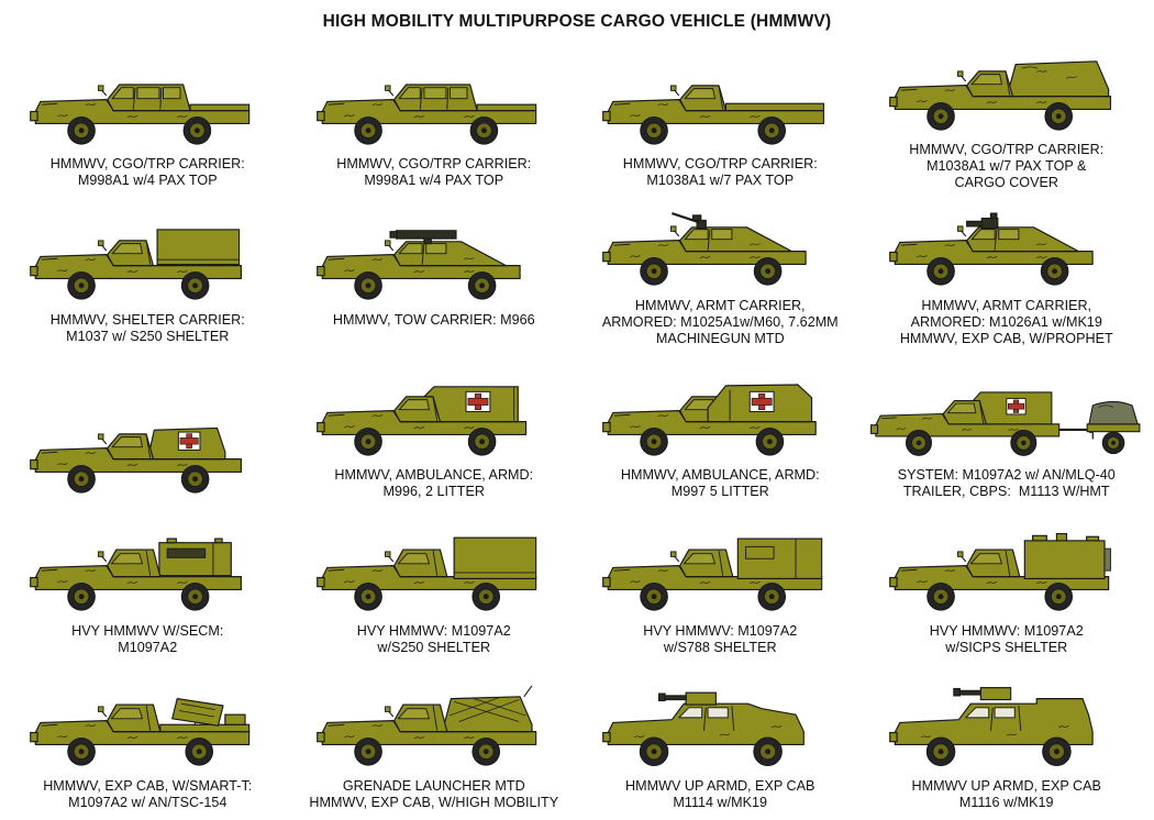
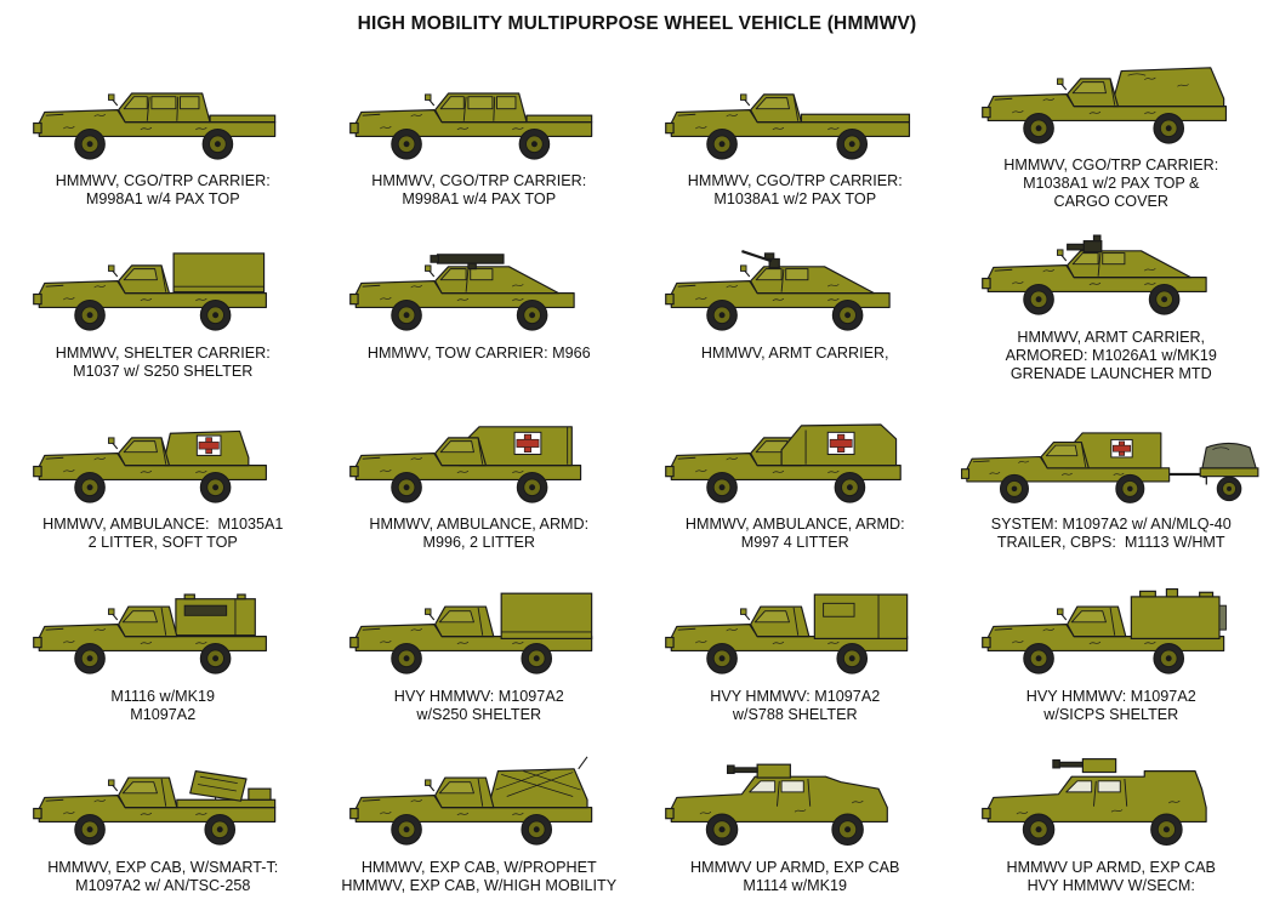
- HIGH MOBILITY MULTIPURPOSE CARGO VEHICLE (HMMWV)
+ HIGH MOBILITY MULTIPURPOSE WHEEL VEHICLE (HMMWV)
  HMMWV, CGO/TRP CARRIER:
  M998A1 w/4 PAX TOP
  HMMWV, CGO/TRP CARRIER:
  M998A1 w/4 PAX TOP
  HMMWV, CGO/TRP CARRIER:
- M1038A1 w/7 PAX TOP
+ M1038A1 w/2 PAX TOP
  HMMWV, CGO/TRP CARRIER:
- M1038A1 w/7 PAX TOP &
+ M1038A1 w/2 PAX TOP &
  CARGO COVER
  HMMWV, SHELTER CARRIER:
  M1037 w/ S250 SHELTER
  HMMWV, TOW CARRIER: M966
  HMMWV, ARMT CARRIER,
- ARMORED: M1025A1w/M60, 7.62MM
- MACHINEGUN MTD
  HMMWV, ARMT CARRIER,
  ARMORED: M1026A1 w/MK19
- HMMWV, EXP CAB, W/PROPHET
+ GRENADE LAUNCHER MTD
+ HMMWV, AMBULANCE: M1035A1
+ 2 LITTER, SOFT TOP
  HMMWV, AMBULANCE, ARMD:
  M996, 2 LITTER
  HMMWV, AMBULANCE, ARMD:
- M997 5 LITTER
+ M997 4 LITTER
  SYSTEM: M1097A2 w/ AN/MLQ-40
  TRAILER, CBPS: M1113 W/HMT
- HVY HMMWV W/SECM:
+ M1116 w/MK19
  M1097A2
  HVY HMMWV: M1097A2
  w/S250 SHELTER
  HVY HMMWV: M1097A2
  w/S788 SHELTER
  HVY HMMWV: M1097A2
  w/SICPS SHELTER
  HMMWV, EXP CAB, W/SMART-T:
- M1097A2 w/ AN/TSC-154
+ M1097A2 w/ AN/TSC-258
- GRENADE LAUNCHER MTD
+ HMMWV, EXP CAB, W/PROPHET
  HMMWV, EXP CAB, W/HIGH MOBILITY
  HMMWV UP ARMD, EXP CAB
  M1114 w/MK19
  HMMWV UP ARMD, EXP CAB
- M1116 w/MK19
+ HVY HMMWV W/SECM:
